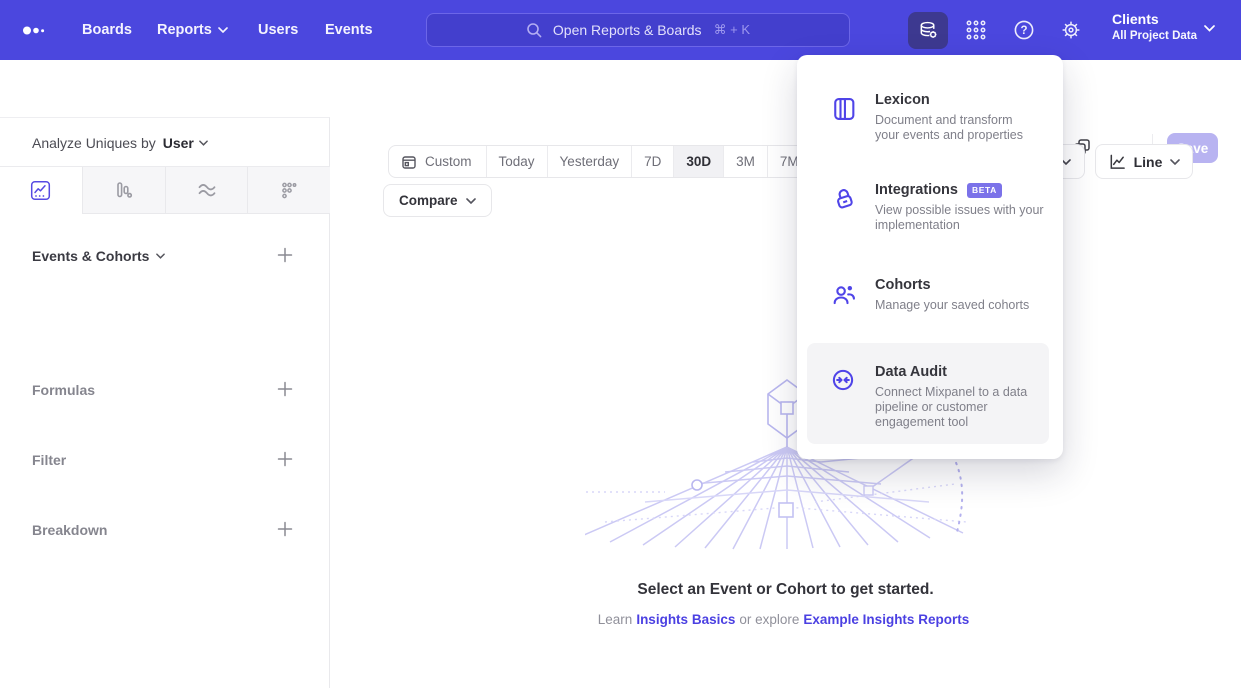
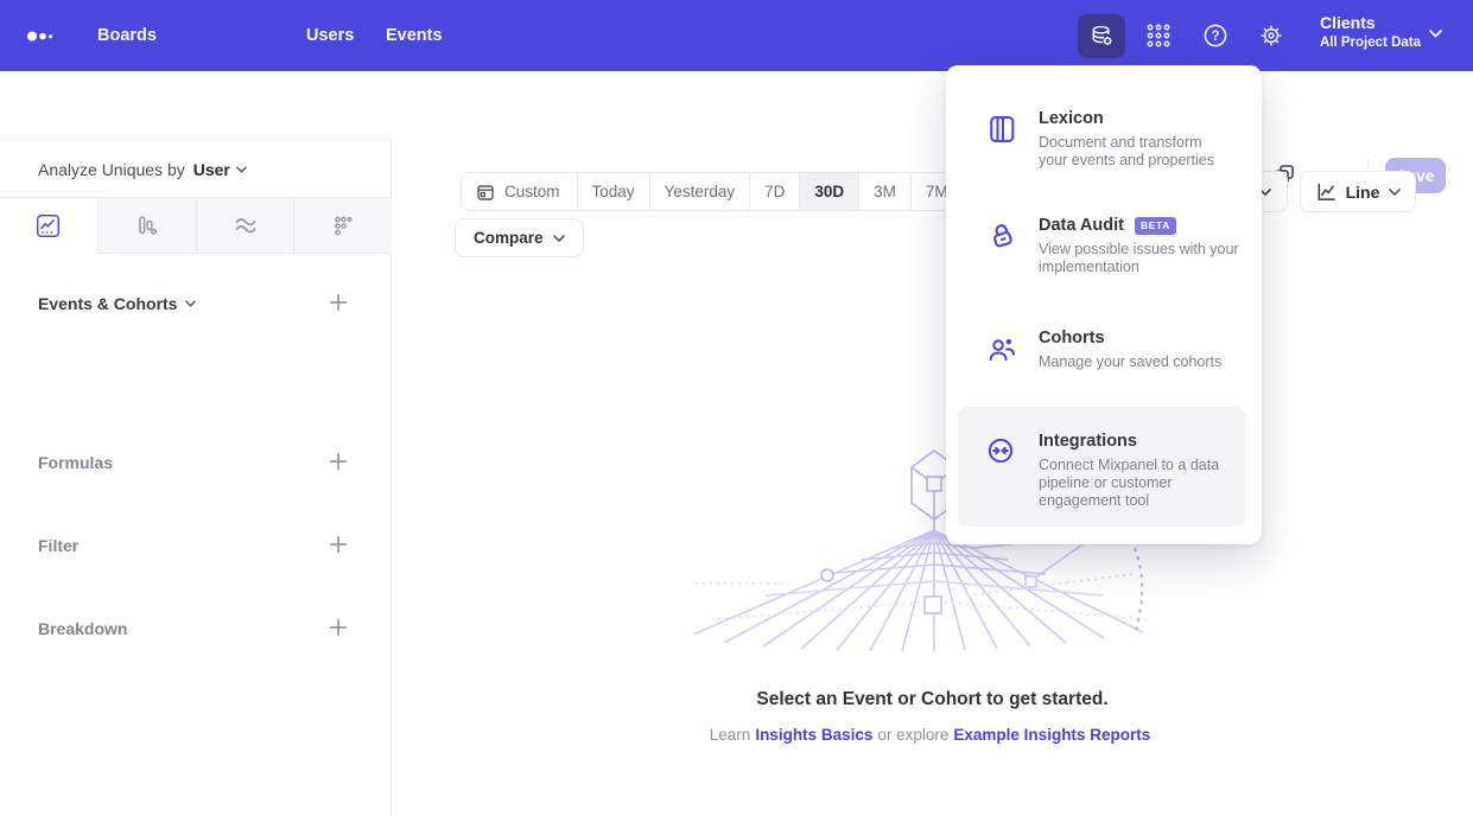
  Boards
- Reports
  Users
  Events
- Open Reports & Boards
- ⌘ + K
  ?
  Clients
  All Project Data
  Analyze Uniques by
  User
  Events & Cohorts
  Formulas
  Filter
  Breakdown
  Custom
  Today
  Yesterday
  7D
  30D
  3M
  7M
  Compare
  Line
  Select an Event or Cohort to get started.
  Learn Insights Basics or explore Example Insights Reports
  Lexicon
  Document and transform your events and properties
- Integrations
+ Data Audit
  BETA
  View possible issues with your implementation
  Cohorts
  Manage your saved cohorts
- Data Audit
+ Integrations
  Connect Mixpanel to a data pipeline or customer engagement tool
